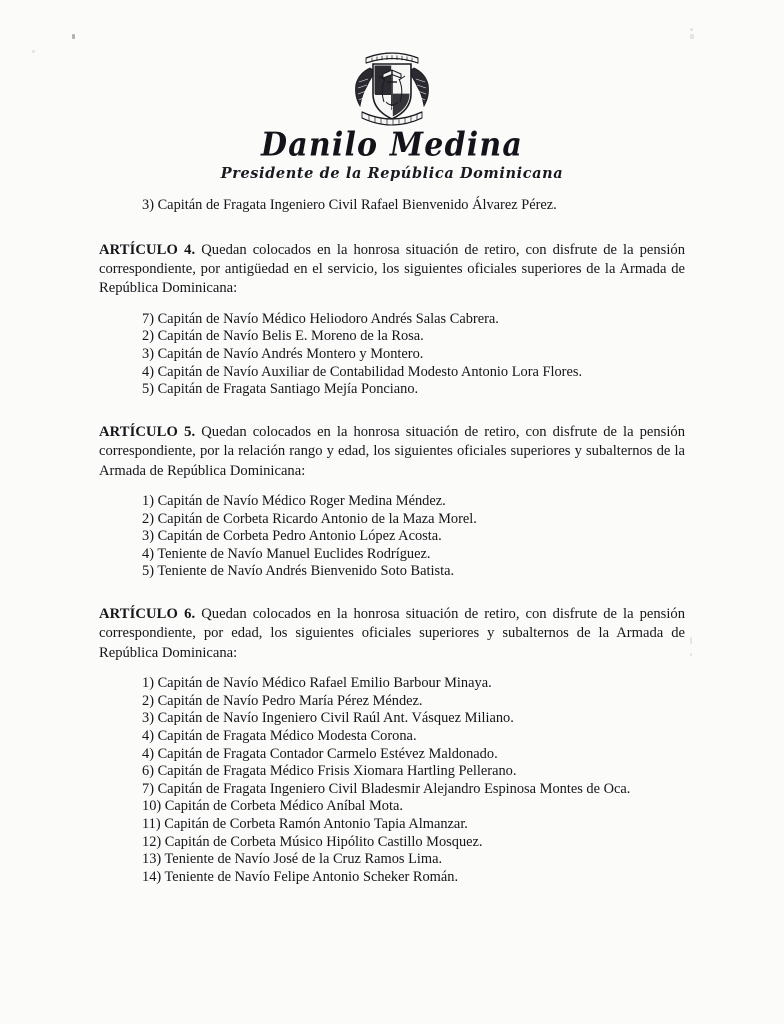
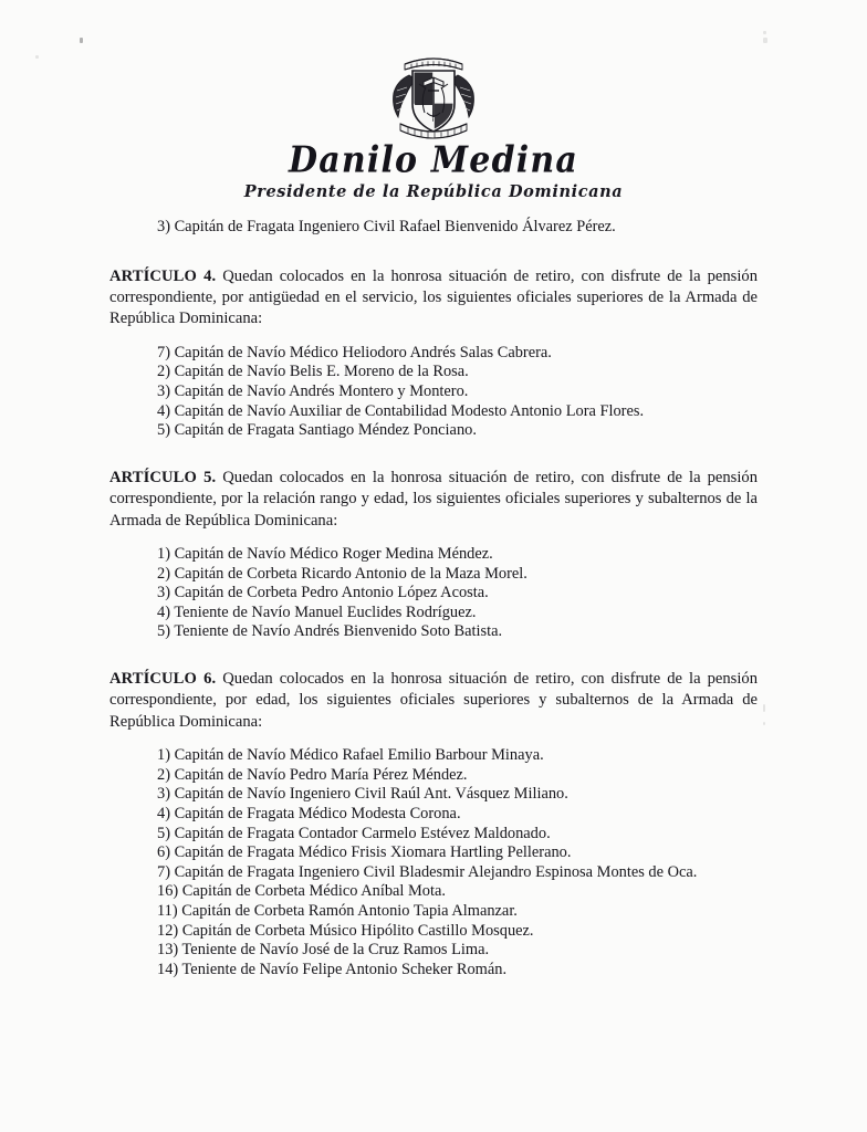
  Danilo Medina
  Presidente de la República Dominicana
  3) Capitán de Fragata Ingeniero Civil Rafael Bienvenido Álvarez Pérez.
  ARTÍCULO 4. Quedan colocados en la honrosa situación de retiro, con disfrute de la pensión correspondiente, por antigüedad en el servicio, los siguientes oficiales superiores de la Armada de República Dominicana:
  7) Capitán de Navío Médico Heliodoro Andrés Salas Cabrera.
  2) Capitán de Navío Belis E. Moreno de la Rosa.
  3) Capitán de Navío Andrés Montero y Montero.
  4) Capitán de Navío Auxiliar de Contabilidad Modesto Antonio Lora Flores.
- 5) Capitán de Fragata Santiago Mejía Ponciano.
+ 5) Capitán de Fragata Santiago Méndez Ponciano.
  ARTÍCULO 5. Quedan colocados en la honrosa situación de retiro, con disfrute de la pensión correspondiente, por la relación rango y edad, los siguientes oficiales superiores y subalternos de la Armada de República Dominicana:
  1) Capitán de Navío Médico Roger Medina Méndez.
  2) Capitán de Corbeta Ricardo Antonio de la Maza Morel.
  3) Capitán de Corbeta Pedro Antonio López Acosta.
  4) Teniente de Navío Manuel Euclides Rodríguez.
  5) Teniente de Navío Andrés Bienvenido Soto Batista.
  ARTÍCULO 6. Quedan colocados en la honrosa situación de retiro, con disfrute de la pensión correspondiente, por edad, los siguientes oficiales superiores y subalternos de la Armada de República Dominicana:
  1) Capitán de Navío Médico Rafael Emilio Barbour Minaya.
  2) Capitán de Navío Pedro María Pérez Méndez.
  3) Capitán de Navío Ingeniero Civil Raúl Ant. Vásquez Miliano.
  4) Capitán de Fragata Médico Modesta Corona.
- 4) Capitán de Fragata Contador Carmelo Estévez Maldonado.
+ 5) Capitán de Fragata Contador Carmelo Estévez Maldonado.
  6) Capitán de Fragata Médico Frisis Xiomara Hartling Pellerano.
  7) Capitán de Fragata Ingeniero Civil Bladesmir Alejandro Espinosa Montes de Oca.
- 10) Capitán de Corbeta Médico Aníbal Mota.
+ 16) Capitán de Corbeta Médico Aníbal Mota.
  11) Capitán de Corbeta Ramón Antonio Tapia Almanzar.
  12) Capitán de Corbeta Músico Hipólito Castillo Mosquez.
  13) Teniente de Navío José de la Cruz Ramos Lima.
  14) Teniente de Navío Felipe Antonio Scheker Román.
